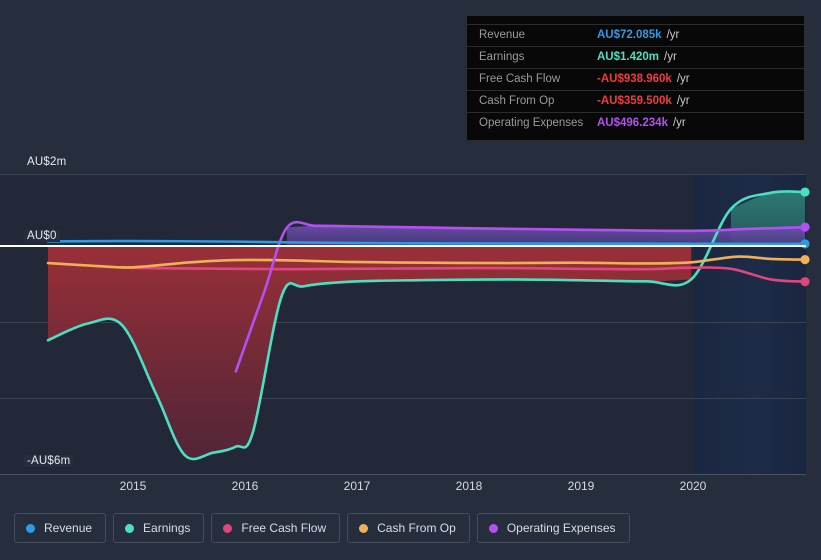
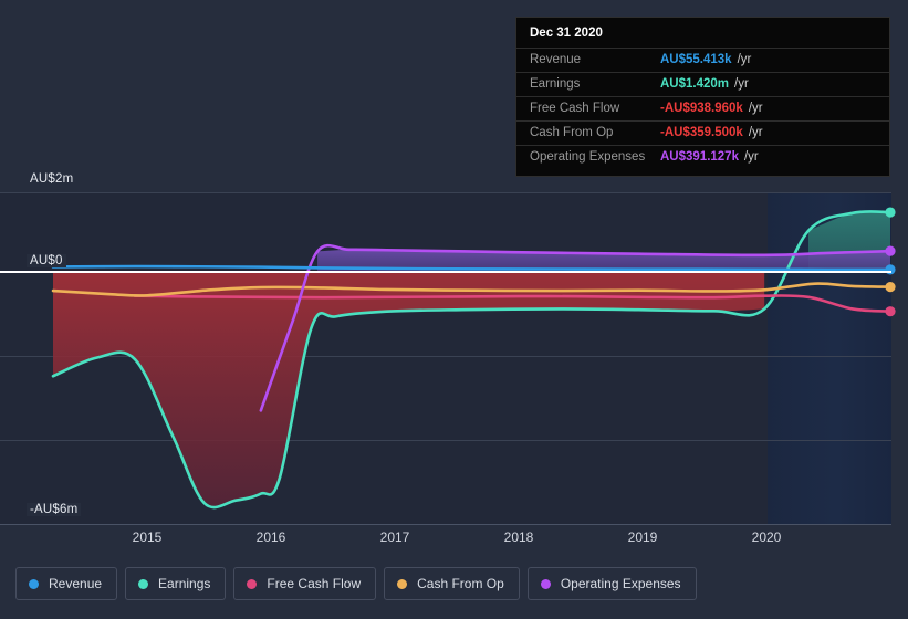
  AU$2m
  AU$0
  -AU$6m
  2015
  2016
  2017
  2018
  2019
  2020
+ Dec 31 2020
  Revenue
- AU$72.085k /yr
+ AU$55.413k /yr
  Earnings
  AU$1.420m /yr
  Free Cash Flow
  -AU$938.960k /yr
  Cash From Op
  -AU$359.500k /yr
  Operating Expenses
- AU$496.234k /yr
+ AU$391.127k /yr
  Revenue
  Earnings
  Free Cash Flow
  Cash From Op
  Operating Expenses
